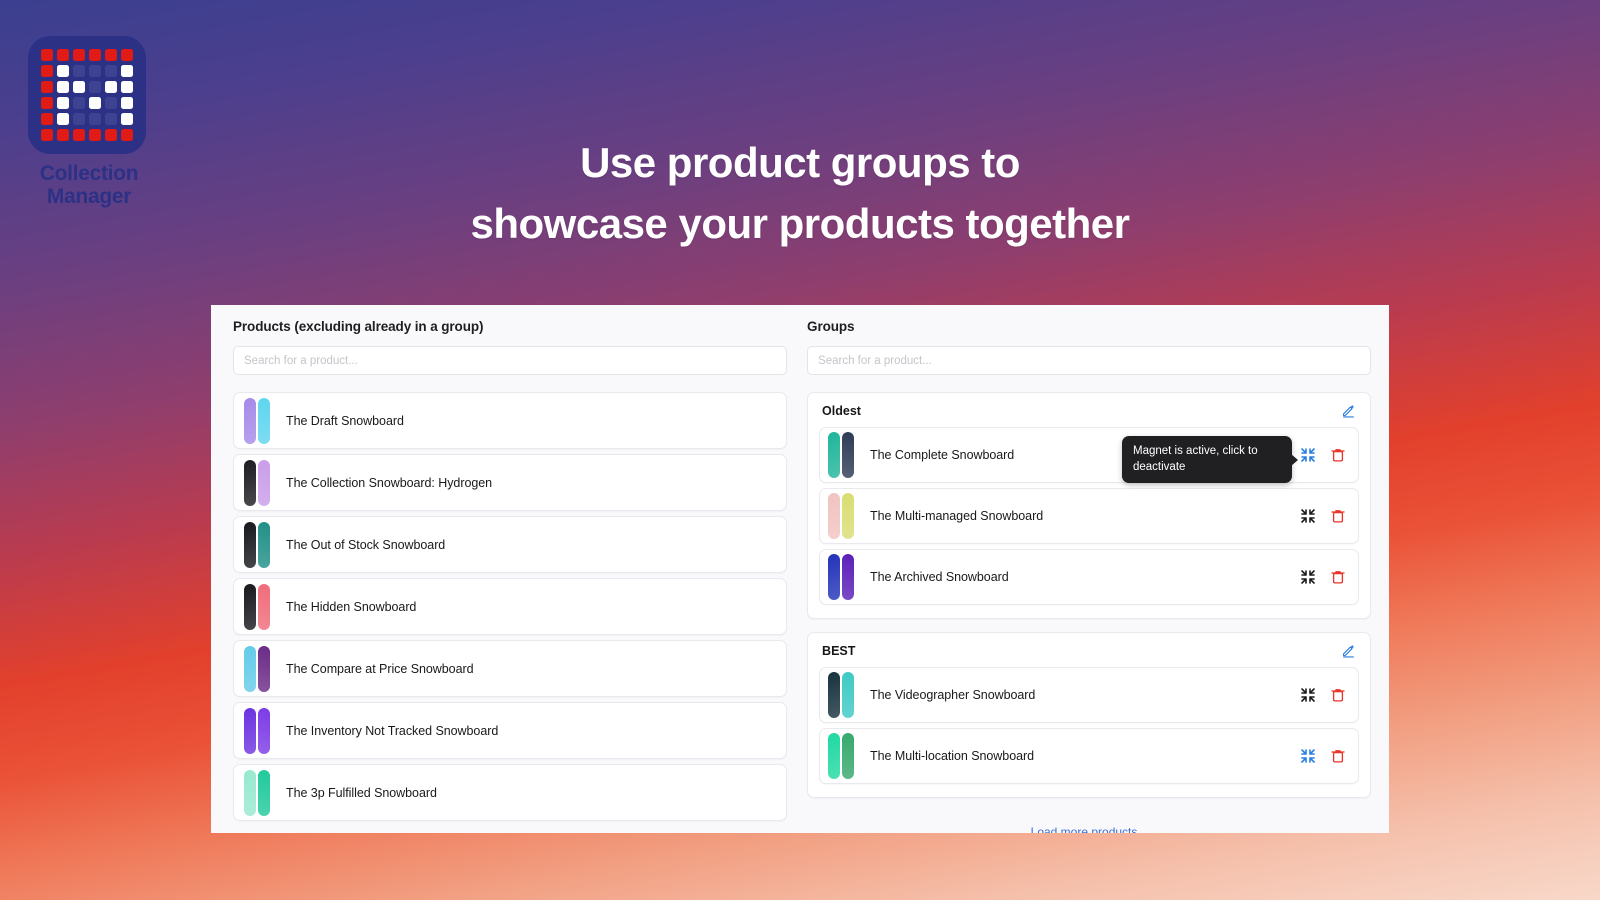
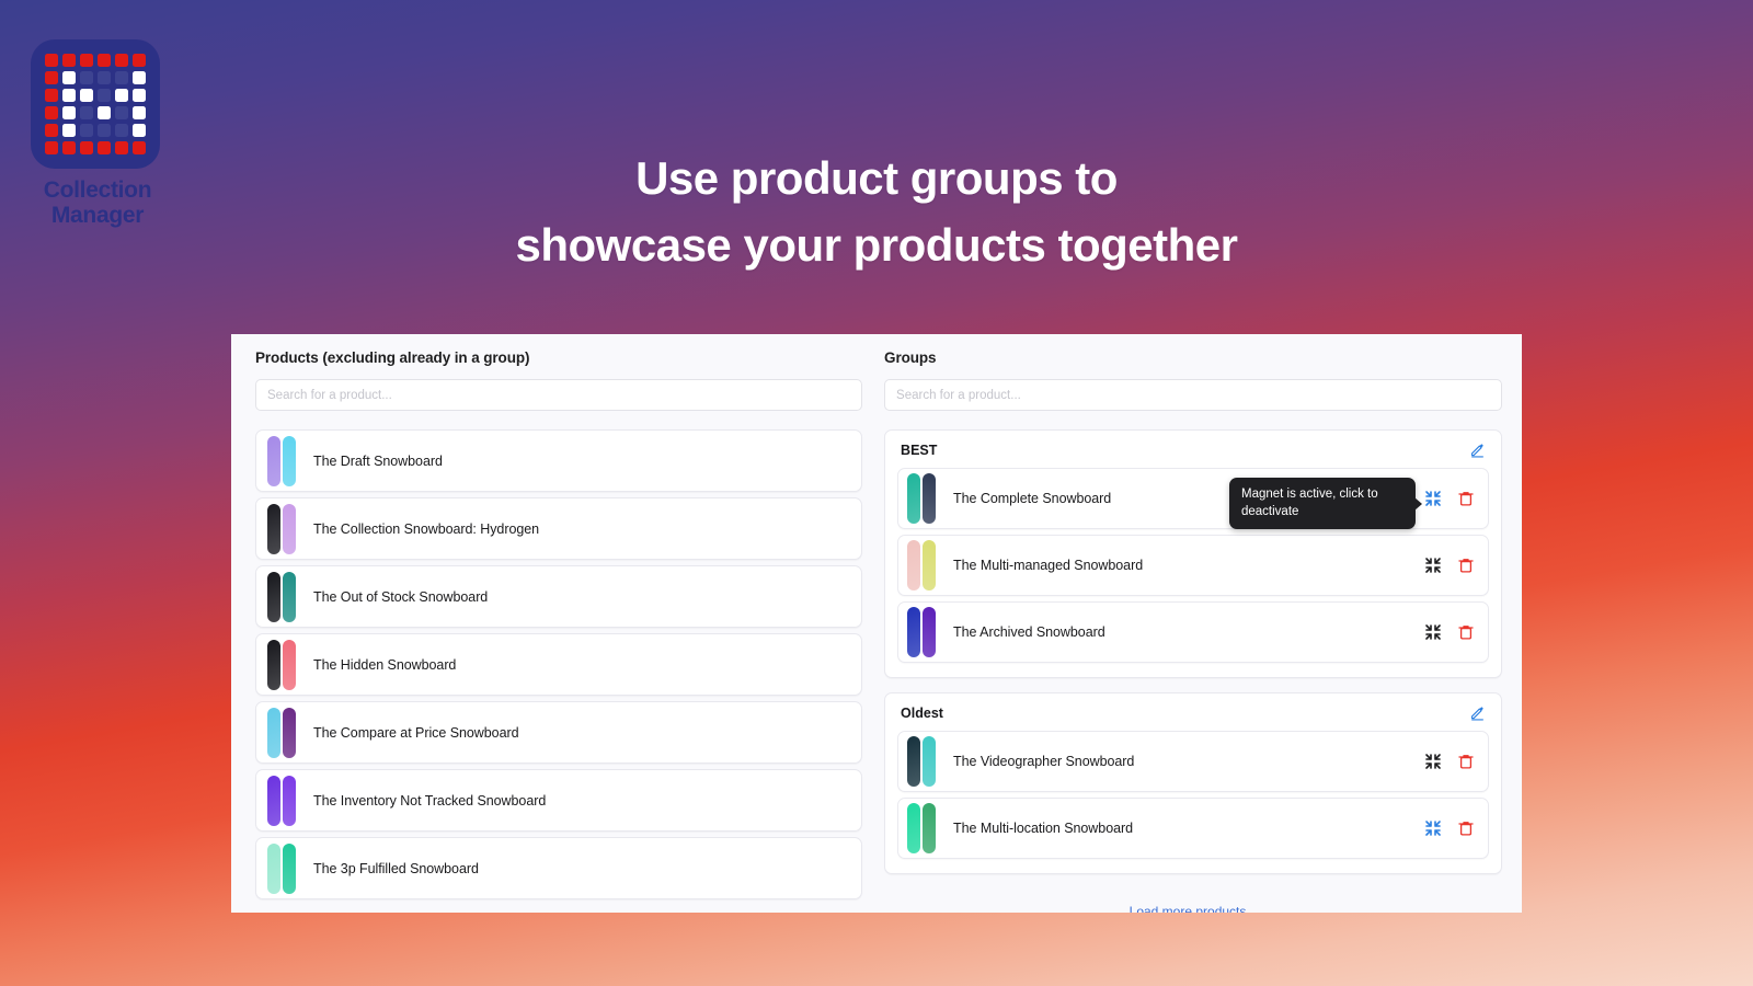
  Collection
  Manager
  Use product groups to
  showcase your products together
  Products (excluding already in a group)
  Search for a product...
  The Draft Snowboard
  The Collection Snowboard: Hydrogen
  The Out of Stock Snowboard
  The Hidden Snowboard
  The Compare at Price Snowboard
  The Inventory Not Tracked Snowboard
  The 3p Fulfilled Snowboard
  Groups
  Search for a product...
- Oldest
+ BEST
  The Complete Snowboard
  The Multi-managed Snowboard
  The Archived Snowboard
- BEST
+ Oldest
  The Videographer Snowboard
  The Multi-location Snowboard
  Load more products
  Magnet is active, click to deactivate
